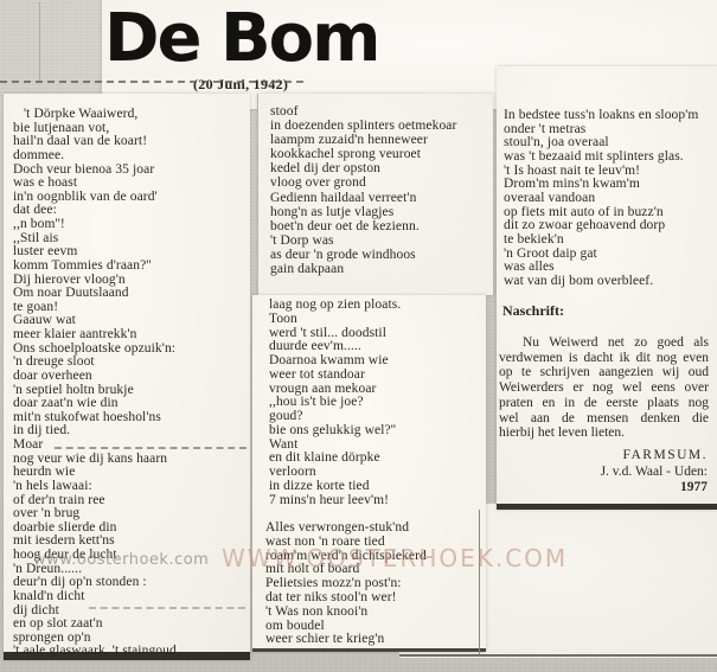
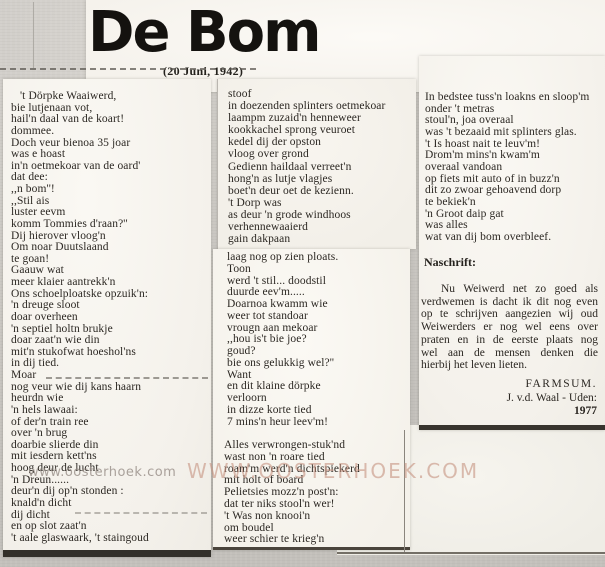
  De Bom
  (20 Juni, 1942)
  't Dörpke Waaiwerd,
  bie lutjenaan vot,
  hail'n daal van de koart!
  dommee.
  Doch veur bienoa 35 joar
  was e hoast
- in'n oognblik van de oard'
+ in'n oetmekoar van de oard'
  dat dee:
  ,,n bom''!
  ,,Stil ais
  luster eevm
  komm Tommies d'raan?''
  Dij hierover vloog'n
  Om noar Duutslaand
  te goan!
  Gaauw wat
  meer klaier aantrekk'n
  Ons schoelploatske opzuik'n:
  'n dreuge sloot
  doar overheen
  'n septiel holtn brukje
  doar zaat'n wie din
  mit'n stukofwat hoeshol'ns
  in dij tied.
  Moar
  nog veur wie dij kans haarn
  heurdn wie
  'n hels lawaai:
  of der'n train ree
  over 'n brug
  doarbie slierde din
  mit iesdern kett'ns
  hoog deur de lucht
  'n Dreun......
  deur'n dij op'n stonden :
  knald'n dicht
  dij dicht
  en op slot zaat'n
- sprongen op'n
  't aale glaswaark, 't staingoud
  stoof
  in doezenden splinters oetmekoar
  laampm zuzaid'n henneweer
  kookkachel sprong veuroet
  kedel dij der opston
  vloog over grond
  Gedienn haildaal verreet'n
  hong'n as lutje vlagjes
  boet'n deur oet de kezienn.
  't Dorp was
  as deur 'n grode windhoos
+ verhennewaaierd
  gain dakpaan
  laag nog op zien ploats.
  Toon
  werd 't stil... doodstil
  duurde eev'm.....
  Doarnoa kwamm wie
  weer tot standoar
  vrougn aan mekoar
  ,,hou is't bie joe?
  goud?
  bie ons gelukkig wel?''
  Want
  en dit klaine dörpke
  verloorn
  in dizze korte tied
  7 mins'n heur leev'm!
  Alles verwrongen-stuk'nd
  wast non 'n roare tied
  roam'm werd'n dichtspiekerd
  mit holt of board
  Pelietsies mozz'n post'n:
  dat ter niks stool'n wer!
  't Was non knooi'n
  om boudel
  weer schier te krieg'n
  In bedstee tuss'n loakns en sloop'm
  onder 't metras
  stoul'n, joa overaal
  was 't bezaaid mit splinters glas.
  't Is hoast nait te leuv'm!
  Drom'm mins'n kwam'm
  overaal vandoan
  op fiets mit auto of in buzz'n
  dit zo zwoar gehoavend dorp
  te bekiek'n
  'n Groot daip gat
  was alles
  wat van dij bom overbleef.
  Naschrift:
  Nu Weiwerd net zo goed als
  verdwemen is dacht ik dit nog even
  op te schrijven aangezien wij oud
  Weiwerders er nog wel eens over
  praten en in de eerste plaats nog
  wel aan de mensen denken die
  hierbij het leven lieten.
  FARMSUM.
  J. v.d. Waal - Uden:
  1977
  www.oosterhoek.com
  WWW.OOSTERHOEK.COM
